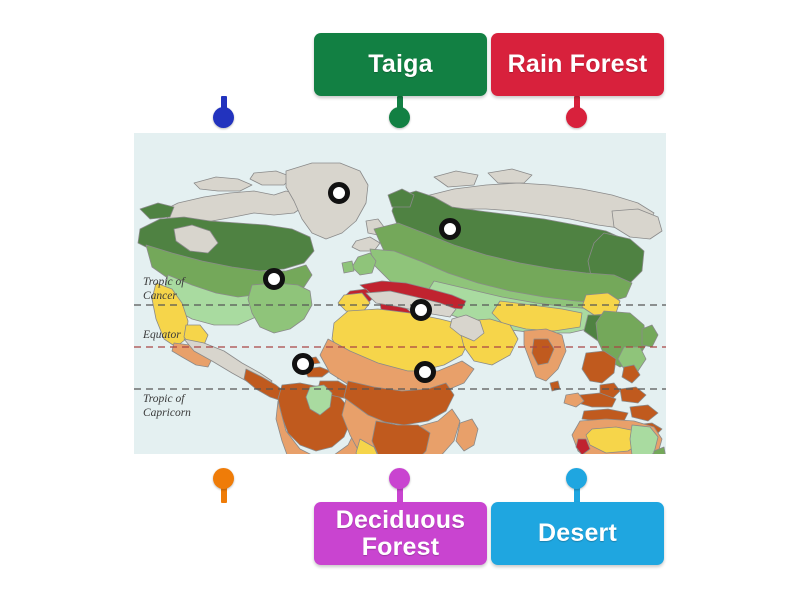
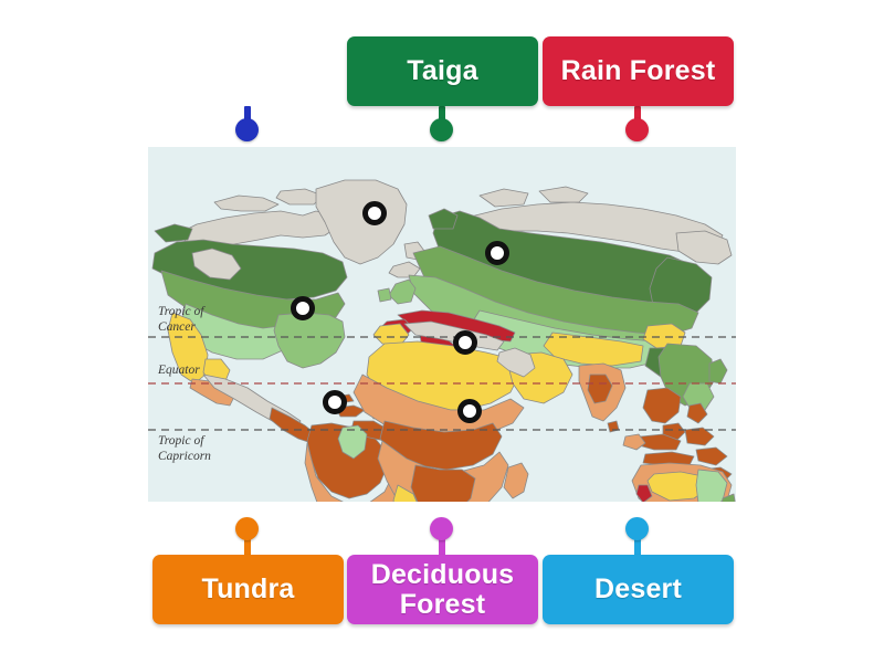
  Tropic of
  Cancer
  Equator
  Tropic of
  Capricorn
  Taiga
  Rain Forest
+ Tundra
  Deciduous
  Forest
  Desert
